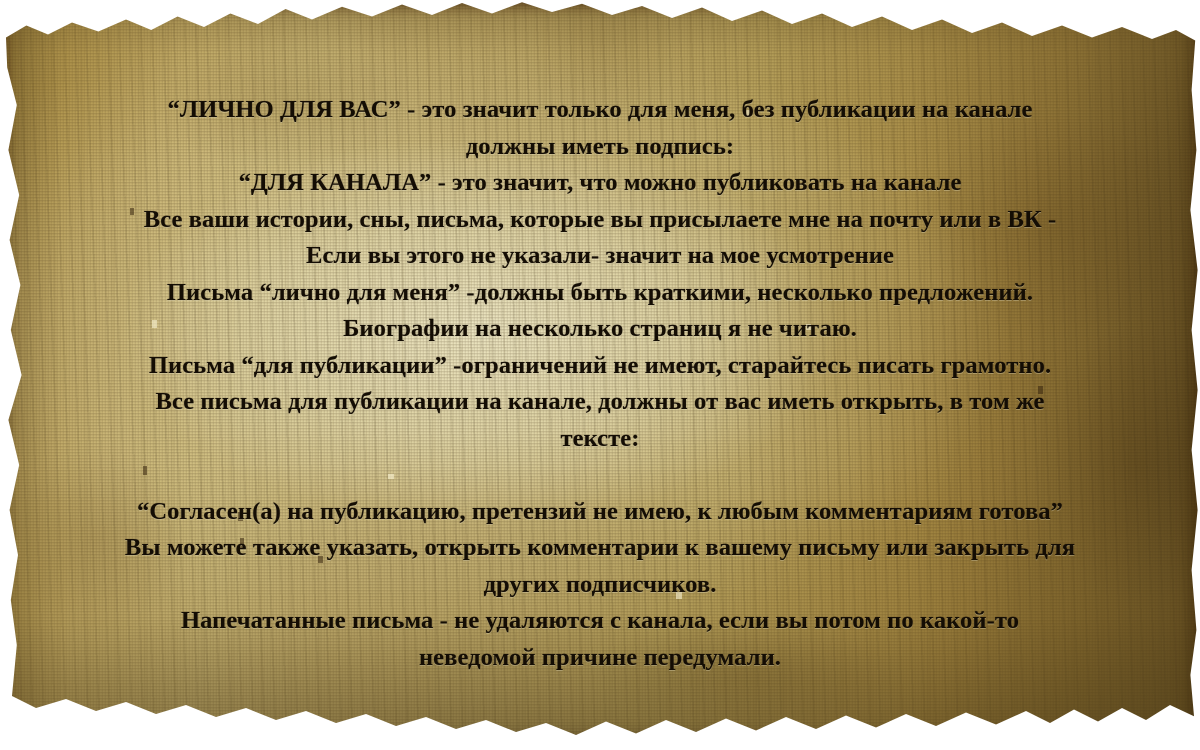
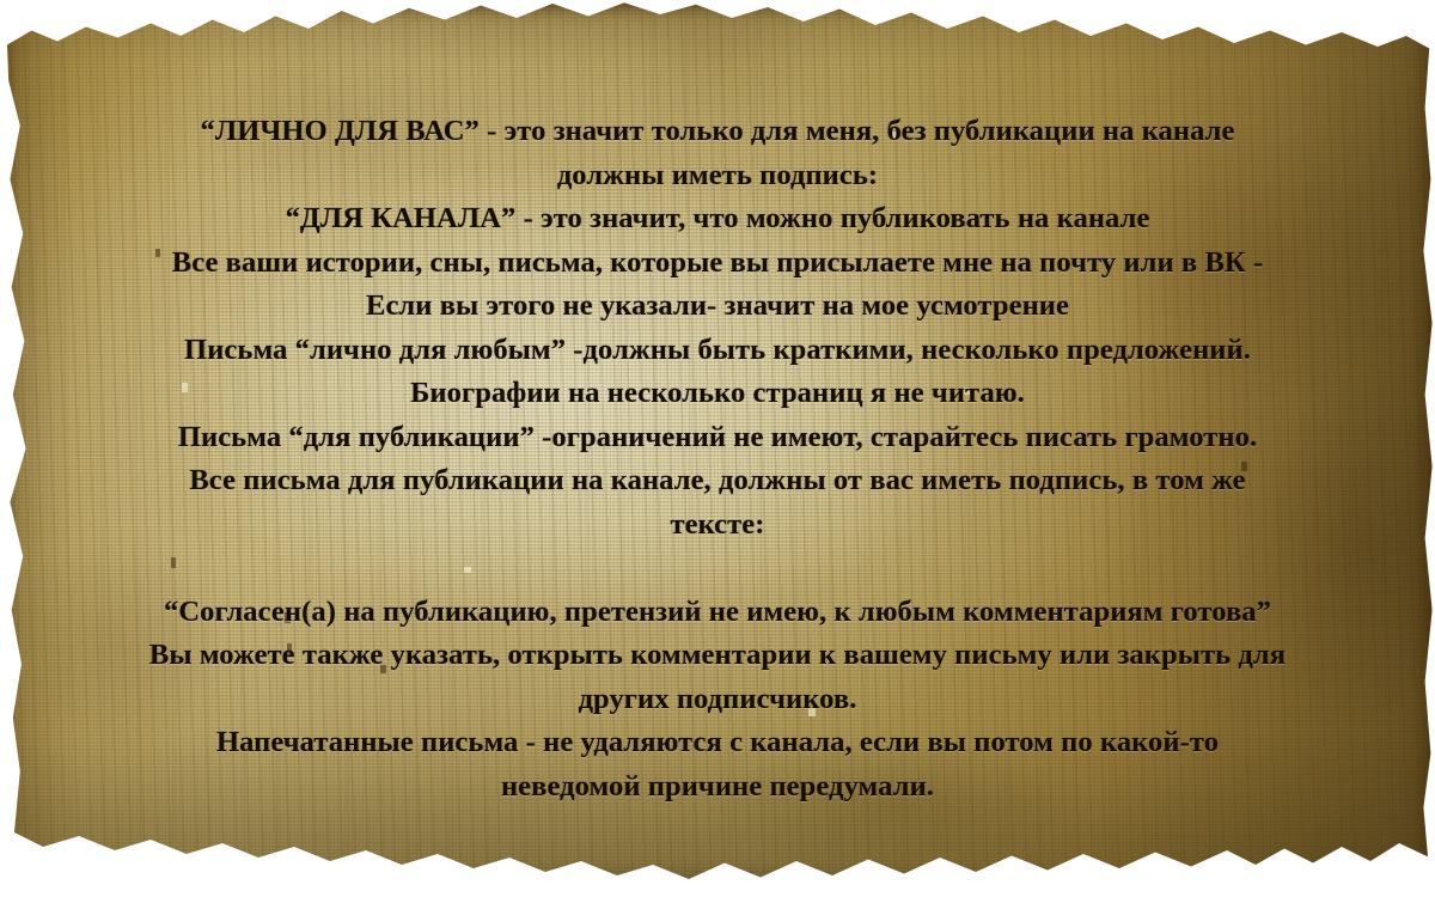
  “ЛИЧНО ДЛЯ ВАС” - это значит только для меня, без публикации на канале
  должны иметь подпись:
  “ДЛЯ КАНАЛА” - это значит, что можно публиковать на канале
  Все ваши истории, сны, письма, которые вы присылаете мне на почту или в ВК -
  Если вы этого не указали- значит на мое усмотрение
- Письма “лично для меня” -должны быть краткими, несколько предложений.
+ Письма “лично для любым” -должны быть краткими, несколько предложений.
  Биографии на несколько страниц я не читаю.
  Письма “для публикации” -ограничений не имеют, старайтесь писать грамотно.
- Все письма для публикации на канале, должны от вас иметь открыть, в том же
+ Все письма для публикации на канале, должны от вас иметь подпись, в том же
  тексте:
  “Согласен(а) на публикацию, претензий не имею, к любым комментариям готова”
  Вы можете также указать, открыть комментарии к вашему письму или закрыть для
  других подписчиков.
  Напечатанные письма - не удаляются с канала, если вы потом по какой-то
  неведомой причине передумали.
